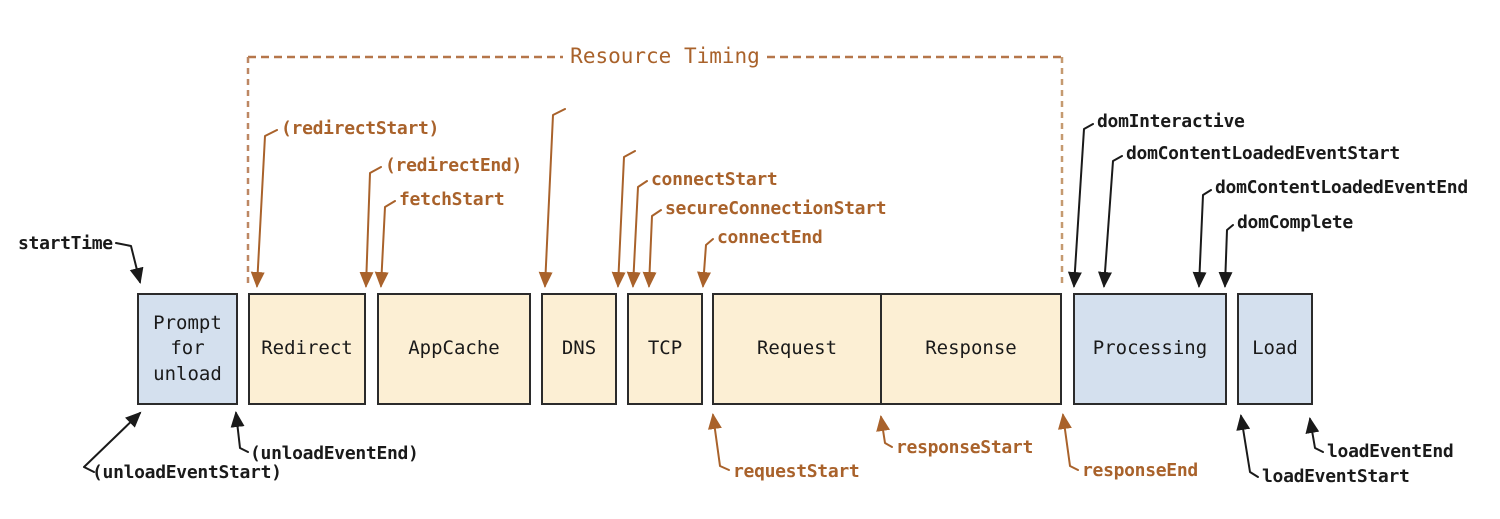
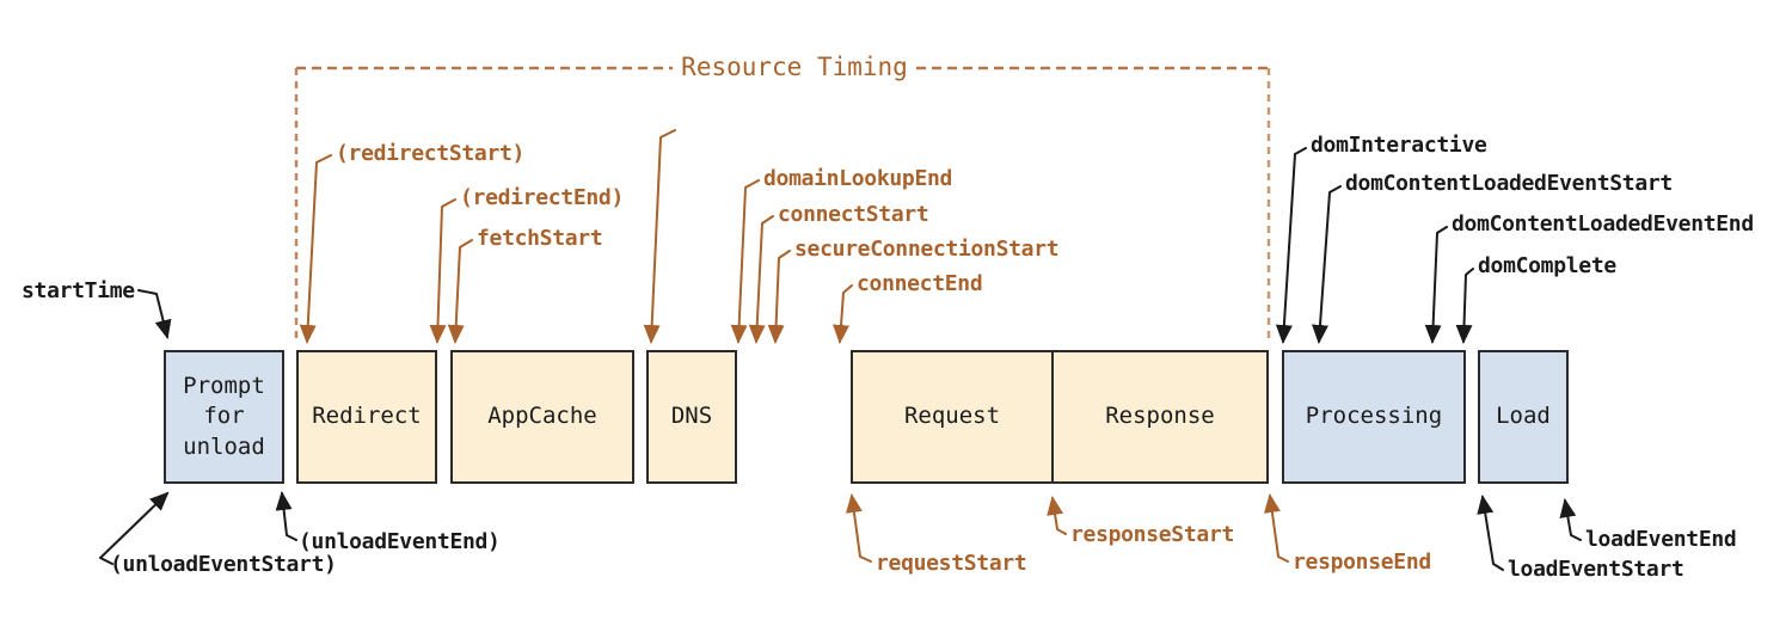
  Resource Timing
  Prompt
  for
  unload
  Redirect
  AppCache
  DNS
- TCP
  Request
  Response
  Processing
  Load
  startTime
  (unloadEventStart)
  (unloadEventEnd)
  domInteractive
  domContentLoadedEventStart
  domContentLoadedEventEnd
  domComplete
  loadEventStart
  loadEventEnd
  (redirectStart)
  (redirectEnd)
  fetchStart
+ domainLookupEnd
  connectStart
  secureConnectionStart
  connectEnd
  requestStart
  responseStart
  responseEnd
